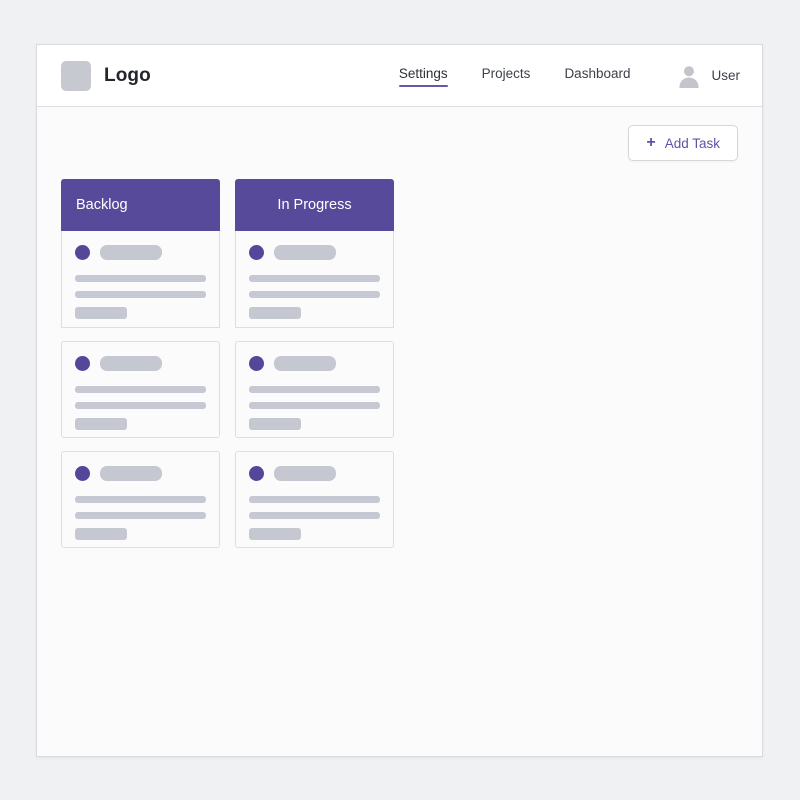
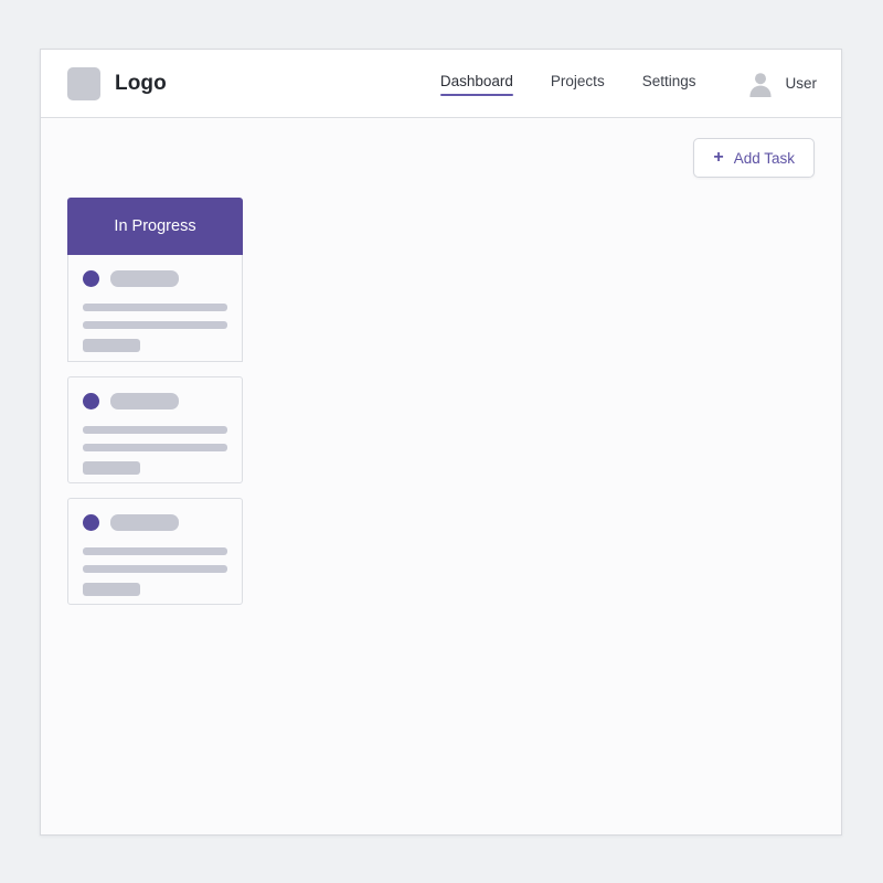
  Logo
- Settings
+ Dashboard
  Projects
- Dashboard
+ Settings
  User
  +
  Add Task
- Backlog
  In Progress
